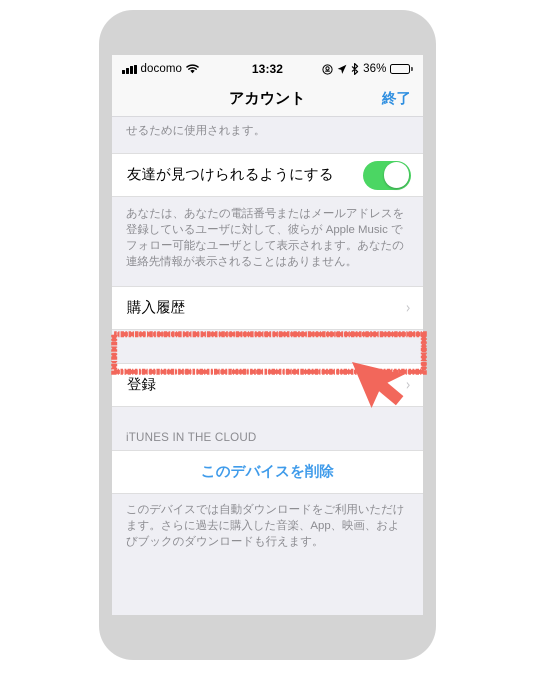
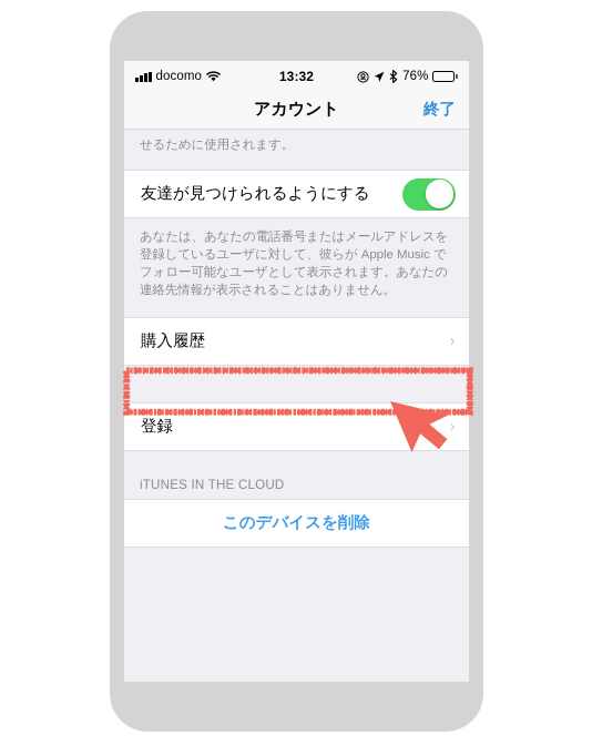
  docomo
  13:32
- 36%
+ 76%
  アカウント
  終了
  せるために使用されます。
  友達が見つけられるようにする
  あなたは、あなたの電話番号またはメールアドレスを登録しているユーザに対して、彼らが Apple Music でフォロー可能なユーザとして表示されます。あなたの連絡先情報が表示されることはありません。
  購入履歴
  ›
  登録
  ›
  iTUNES IN THE CLOUD
  このデバイスを削除
- このデバイスでは自動ダウンロードをご利用いただけます。さらに過去に購入した音楽、App、映画、およびブックのダウンロードも行えます。
